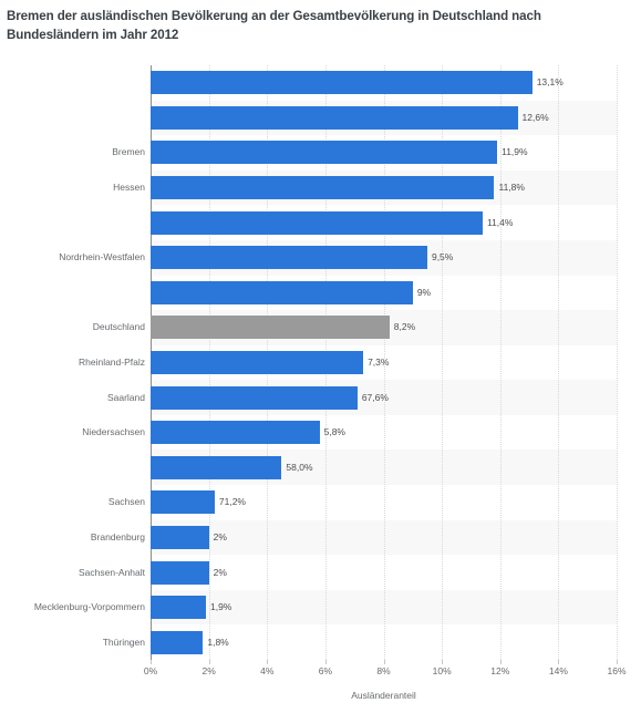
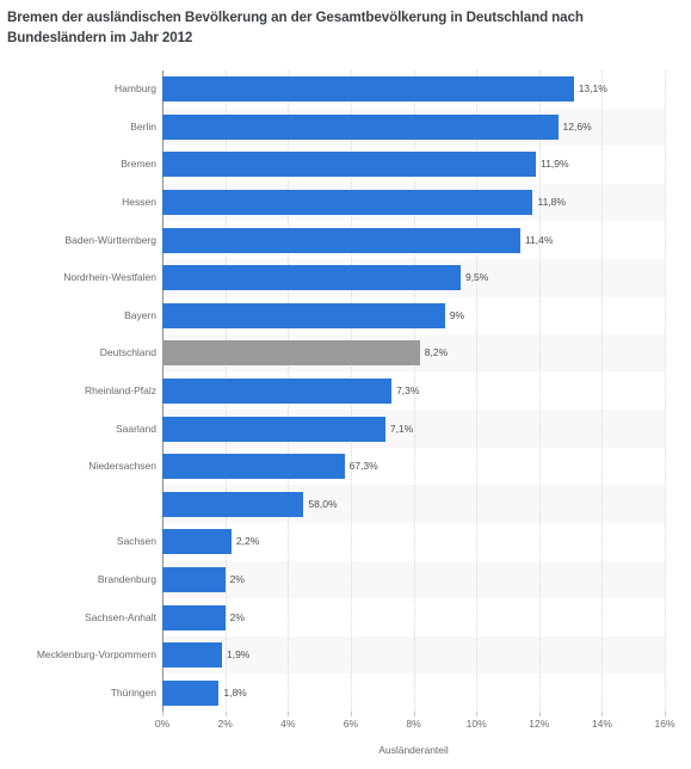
  Bremen der ausländischen Bevölkerung an der Gesamtbevölkerung in Deutschland nach Bundesländern im Jahr 2012
  13,1%
  12,6%
  11,9%
  11,8%
  11,4%
  9,5%
  9%
  8,2%
  7,3%
- 67,6%
+ 7,1%
- 5,8%
+ 67,3%
  58,0%
- 71,2%
+ 2,2%
  2%
  2%
  1,9%
  1,8%
+ Hamburg
+ Berlin
  Bremen
  Hessen
+ Baden-Württemberg
  Nordrhein-Westfalen
+ Bayern
  Deutschland
  Rheinland-Pfalz
  Saarland
  Niedersachsen
  Sachsen
  Brandenburg
  Sachsen-Anhalt
  Mecklenburg-Vorpommern
  Thüringen
  0%
  2%
  4%
  6%
  8%
  10%
  12%
  14%
  16%
  Ausländeranteil
